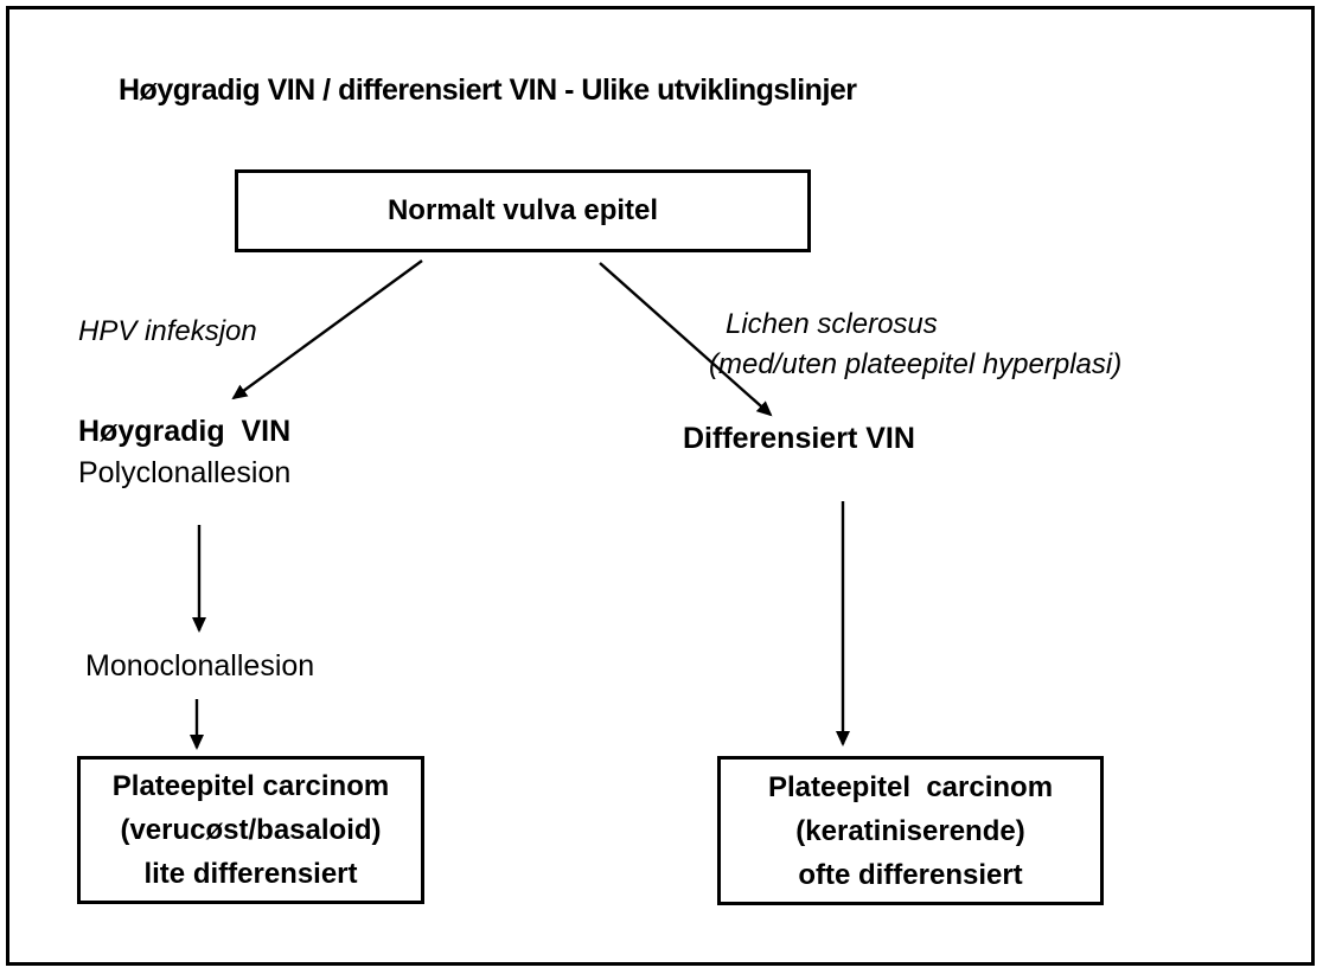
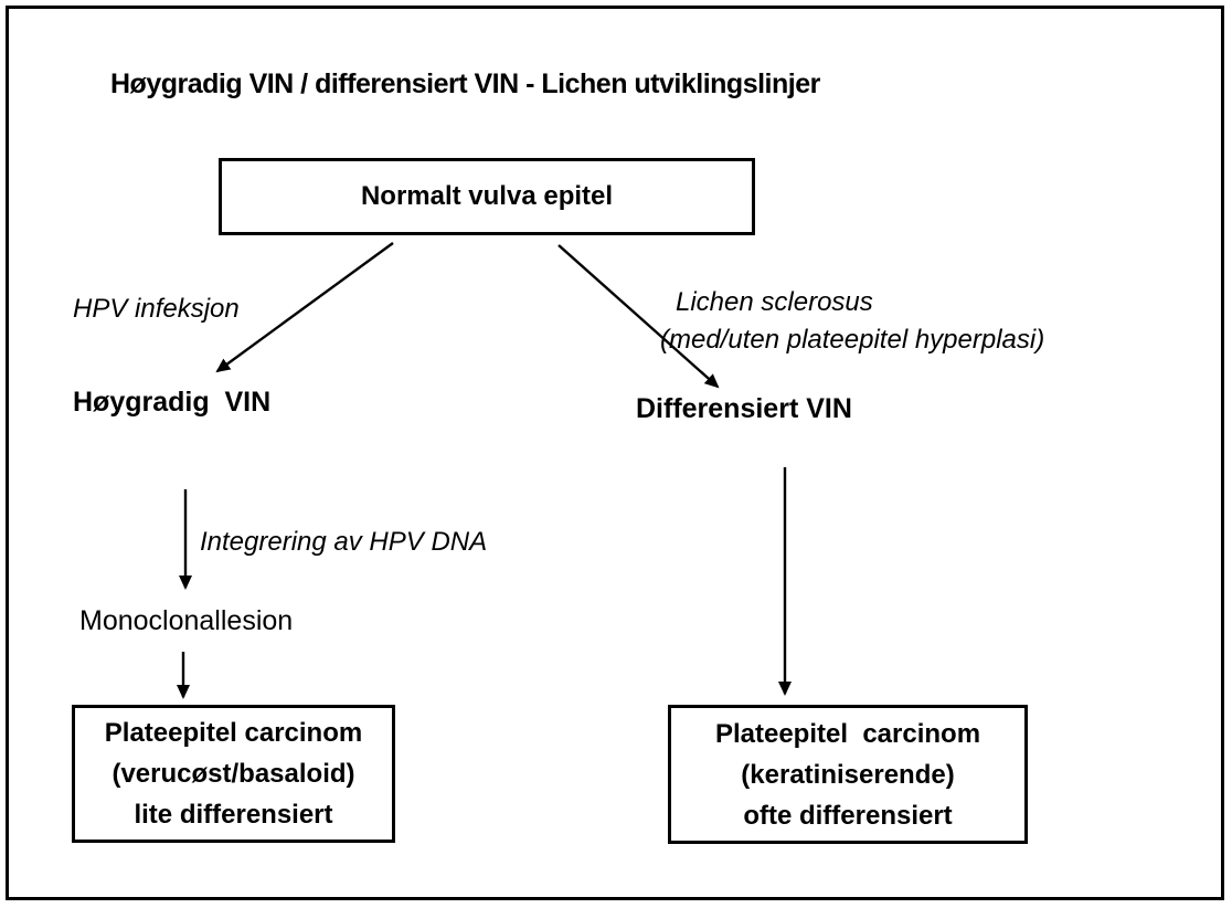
- Høygradig VIN / differensiert VIN - Ulike utviklingslinjer
+ Høygradig VIN / differensiert VIN - Lichen utviklingslinjer
  Normalt vulva epitel
  HPV infeksjon
  Lichen sclerosus
  med/uten plateepitel hyperplasi)
  Høygradig VIN
- Polyclonallesion
  Differensiert VIN
+ Integrering av HPV DNA
  Monoclonallesion
  Plateepitel carcinom
  (verucøst/basaloid)
  lite differensiert
  Plateepitel carcinom
  (keratiniserende)
  ofte differensiert
